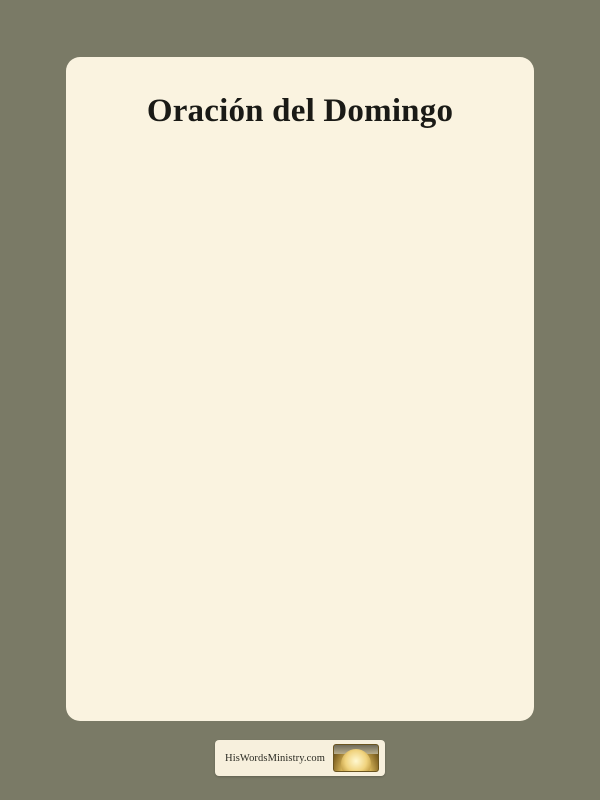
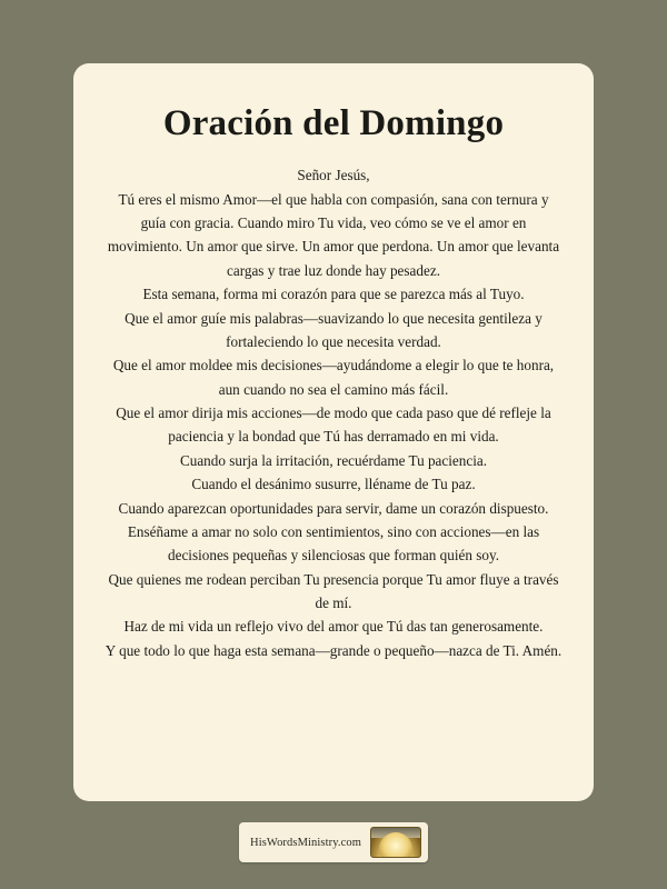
  Oración del Domingo
+ Señor Jesús,
+ Tú eres el mismo Amor—el que habla con compasión, sana con ternura y guía con gracia. Cuando miro Tu vida, veo cómo se ve el amor en movimiento. Un amor que sirve. Un amor que perdona. Un amor que levanta cargas y trae luz donde hay pesadez.
+ Esta semana, forma mi corazón para que se parezca más al Tuyo.
+ Que el amor guíe mis palabras—suavizando lo que necesita gentileza y fortaleciendo lo que necesita verdad.
+ Que el amor moldee mis decisiones—ayudándome a elegir lo que te honra, aun cuando no sea el camino más fácil.
+ Que el amor dirija mis acciones—de modo que cada paso que dé refleje la paciencia y la bondad que Tú has derramado en mi vida.
+ Cuando surja la irritación, recuérdame Tu paciencia.
+ Cuando el desánimo susurre, lléname de Tu paz.
+ Cuando aparezcan oportunidades para servir, dame un corazón dispuesto.
+ Enséñame a amar no solo con sentimientos, sino con acciones—en las decisiones pequeñas y silenciosas que forman quién soy.
+ Que quienes me rodean perciban Tu presencia porque Tu amor fluye a través de mí.
+ Haz de mi vida un reflejo vivo del amor que Tú das tan generosamente.
+ Y que todo lo que haga esta semana—grande o pequeño—nazca de Ti. Amén.
  HisWordsMinistry.com
